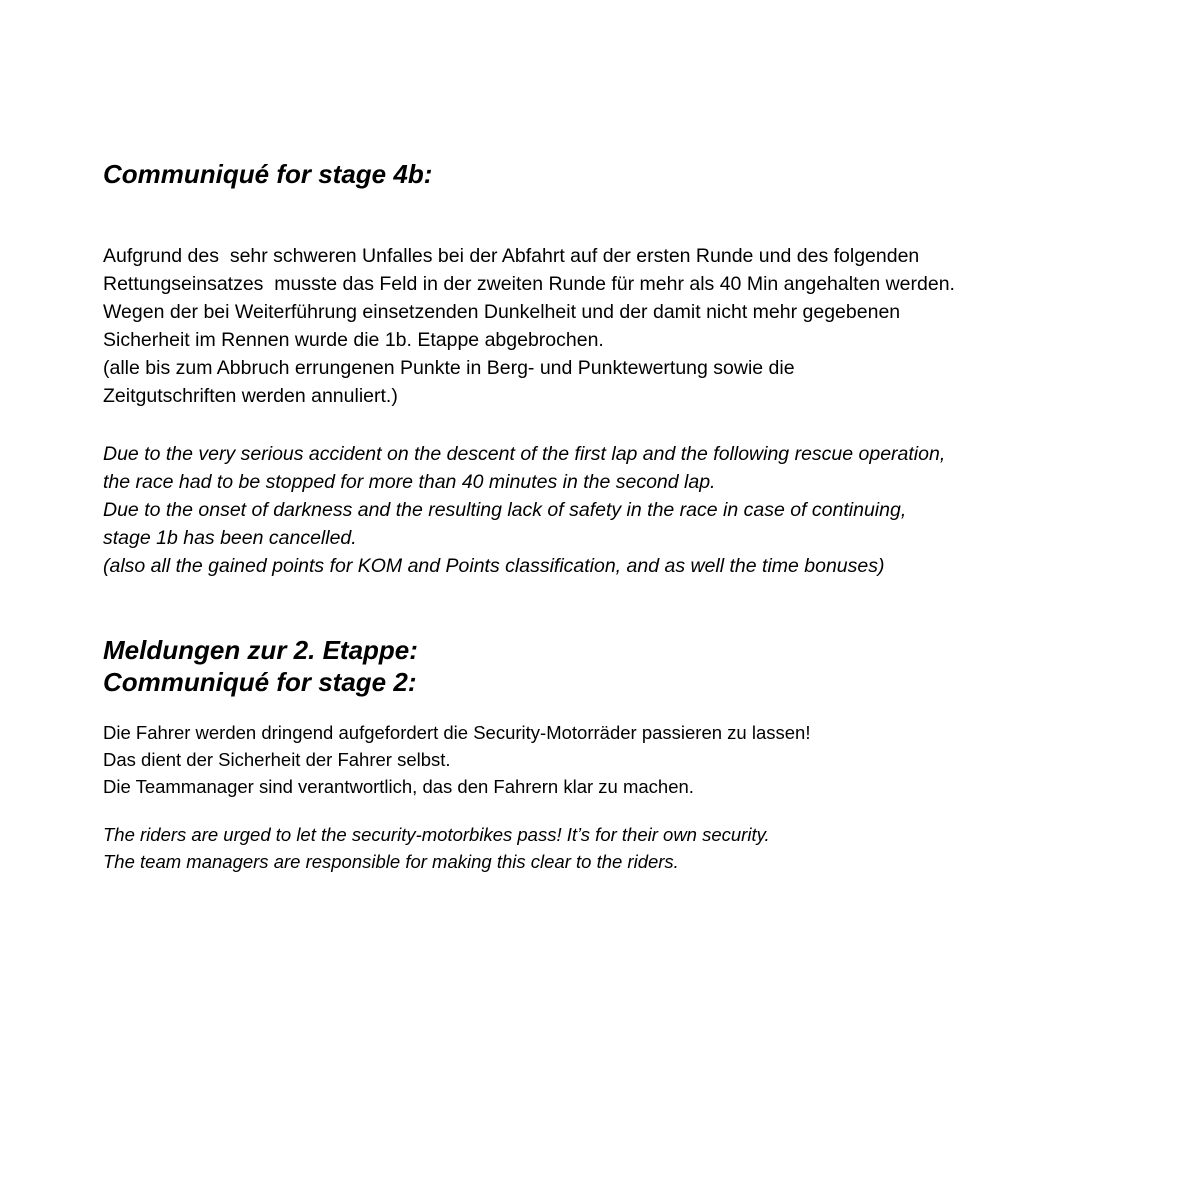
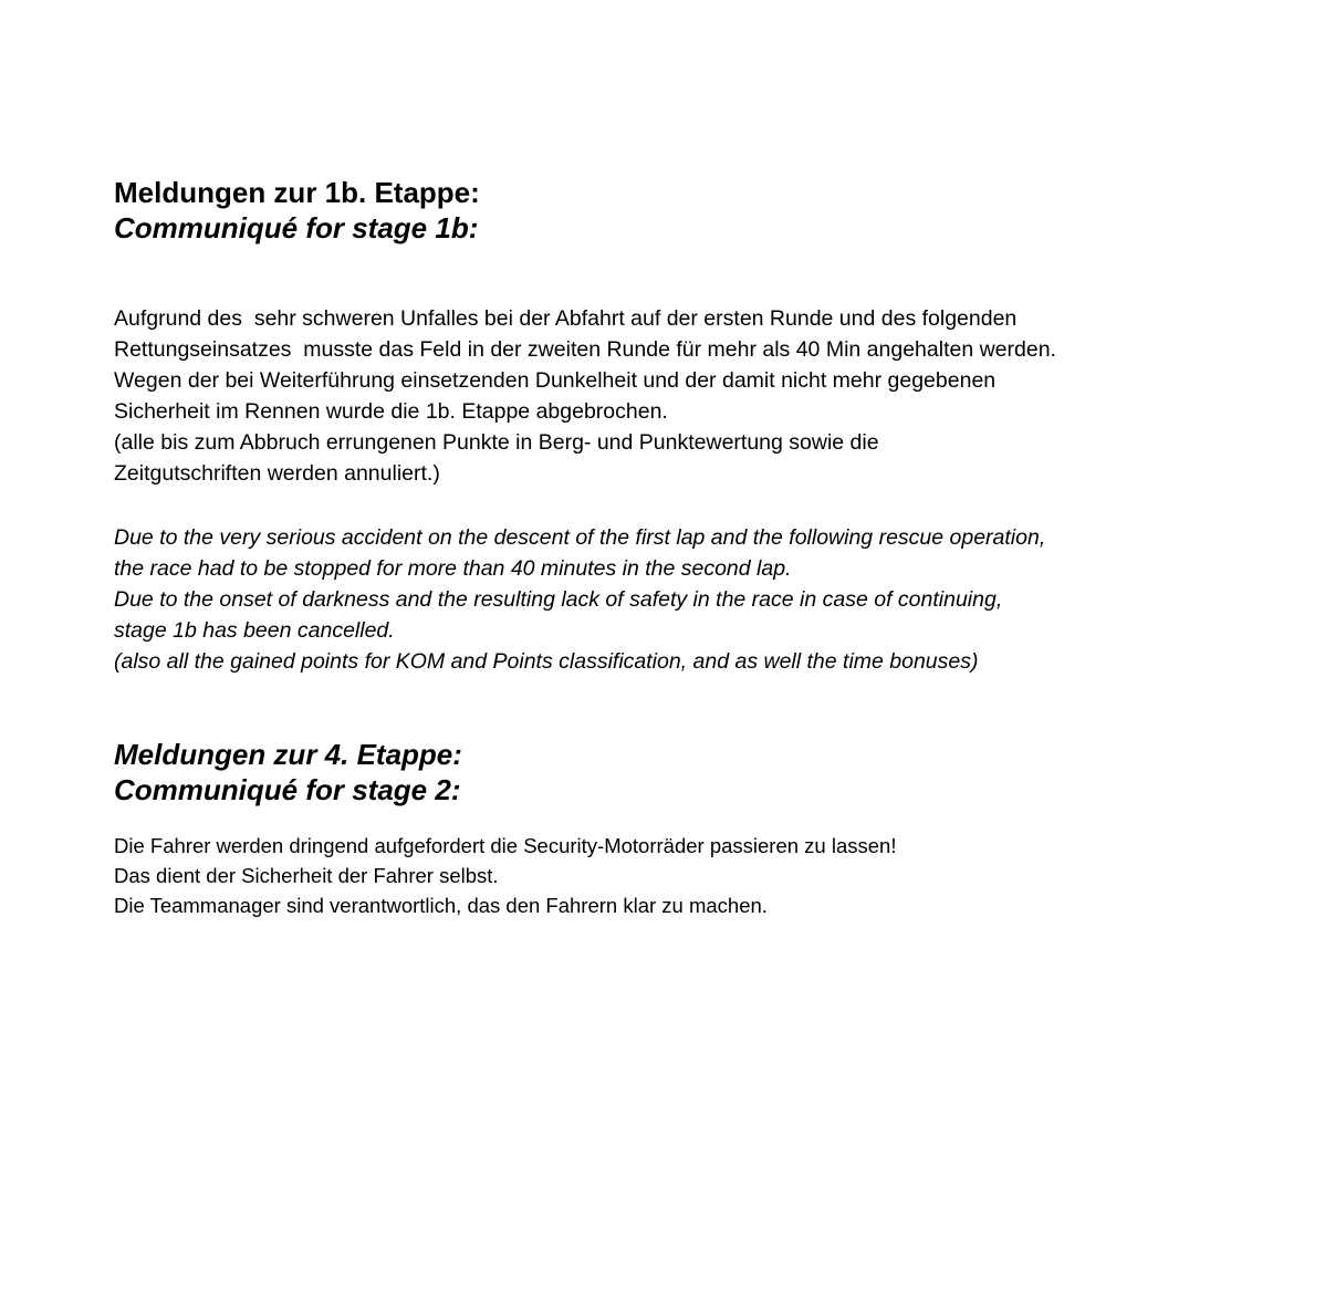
+ Meldungen zur 1b. Etappe:
- Communiqué for stage 4b:
+ Communiqué for stage 1b:
  Aufgrund des sehr schweren Unfalles bei der Abfahrt auf der ersten Runde und des folgenden
  Rettungseinsatzes musste das Feld in der zweiten Runde für mehr als 40 Min angehalten werden.
  Wegen der bei Weiterführung einsetzenden Dunkelheit und der damit nicht mehr gegebenen
  Sicherheit im Rennen wurde die 1b. Etappe abgebrochen.
  (alle bis zum Abbruch errungenen Punkte in Berg- und Punktewertung sowie die
  Zeitgutschriften werden annuliert.)
  Due to the very serious accident on the descent of the first lap and the following rescue operation,
  the race had to be stopped for more than 40 minutes in the second lap.
  Due to the onset of darkness and the resulting lack of safety in the race in case of continuing,
  stage 1b has been cancelled.
  (also all the gained points for KOM and Points classification, and as well the time bonuses)
- Meldungen zur 2. Etappe:
+ Meldungen zur 4. Etappe:
  Communiqué for stage 2:
  Die Fahrer werden dringend aufgefordert die Security-Motorräder passieren zu lassen!
  Das dient der Sicherheit der Fahrer selbst.
  Die Teammanager sind verantwortlich, das den Fahrern klar zu machen.
- The riders are urged to let the security-motorbikes pass! It’s for their own security.
- The team managers are responsible for making this clear to the riders.
